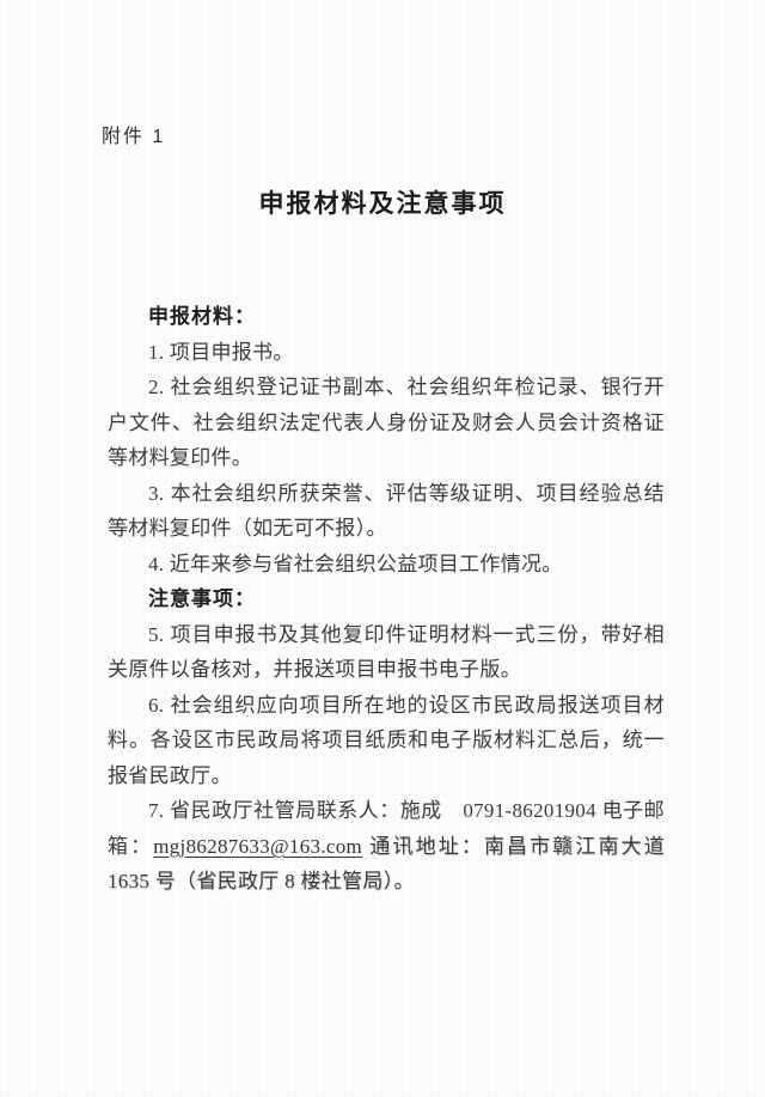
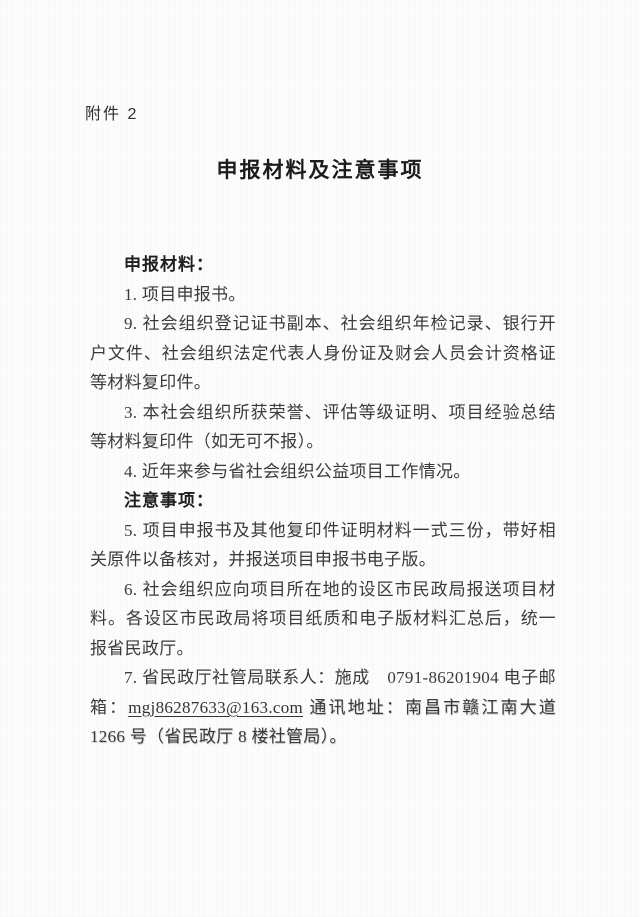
- 附件 1
+ 附件 2
  申报材料及注意事项
  申报材料：
  1. 项目申报书。
- 2. 社会组织登记证书副本、社会组织年检记录、银行开户文件、社会组织法定代表人身份证及财会人员会计资格证等材料复印件。
+ 9. 社会组织登记证书副本、社会组织年检记录、银行开户文件、社会组织法定代表人身份证及财会人员会计资格证等材料复印件。
  3. 本社会组织所获荣誉、评估等级证明、项目经验总结等材料复印件（如无可不报）。
  4. 近年来参与省社会组织公益项目工作情况。
  注意事项：
  5. 项目申报书及其他复印件证明材料一式三份，带好相关原件以备核对，并报送项目申报书电子版。
  6. 社会组织应向项目所在地的设区市民政局报送项目材料。各设区市民政局将项目纸质和电子版材料汇总后，统一报省民政厅。
- 7. 省民政厅社管局联系人：施成 0791-86201904 电子邮箱：mgj86287633@163.com 通讯地址：南昌市赣江南大道 1635 号（省民政厅 8 楼社管局）。
+ 7. 省民政厅社管局联系人：施成 0791-86201904 电子邮箱：mgj86287633@163.com 通讯地址：南昌市赣江南大道 1266 号（省民政厅 8 楼社管局）。
